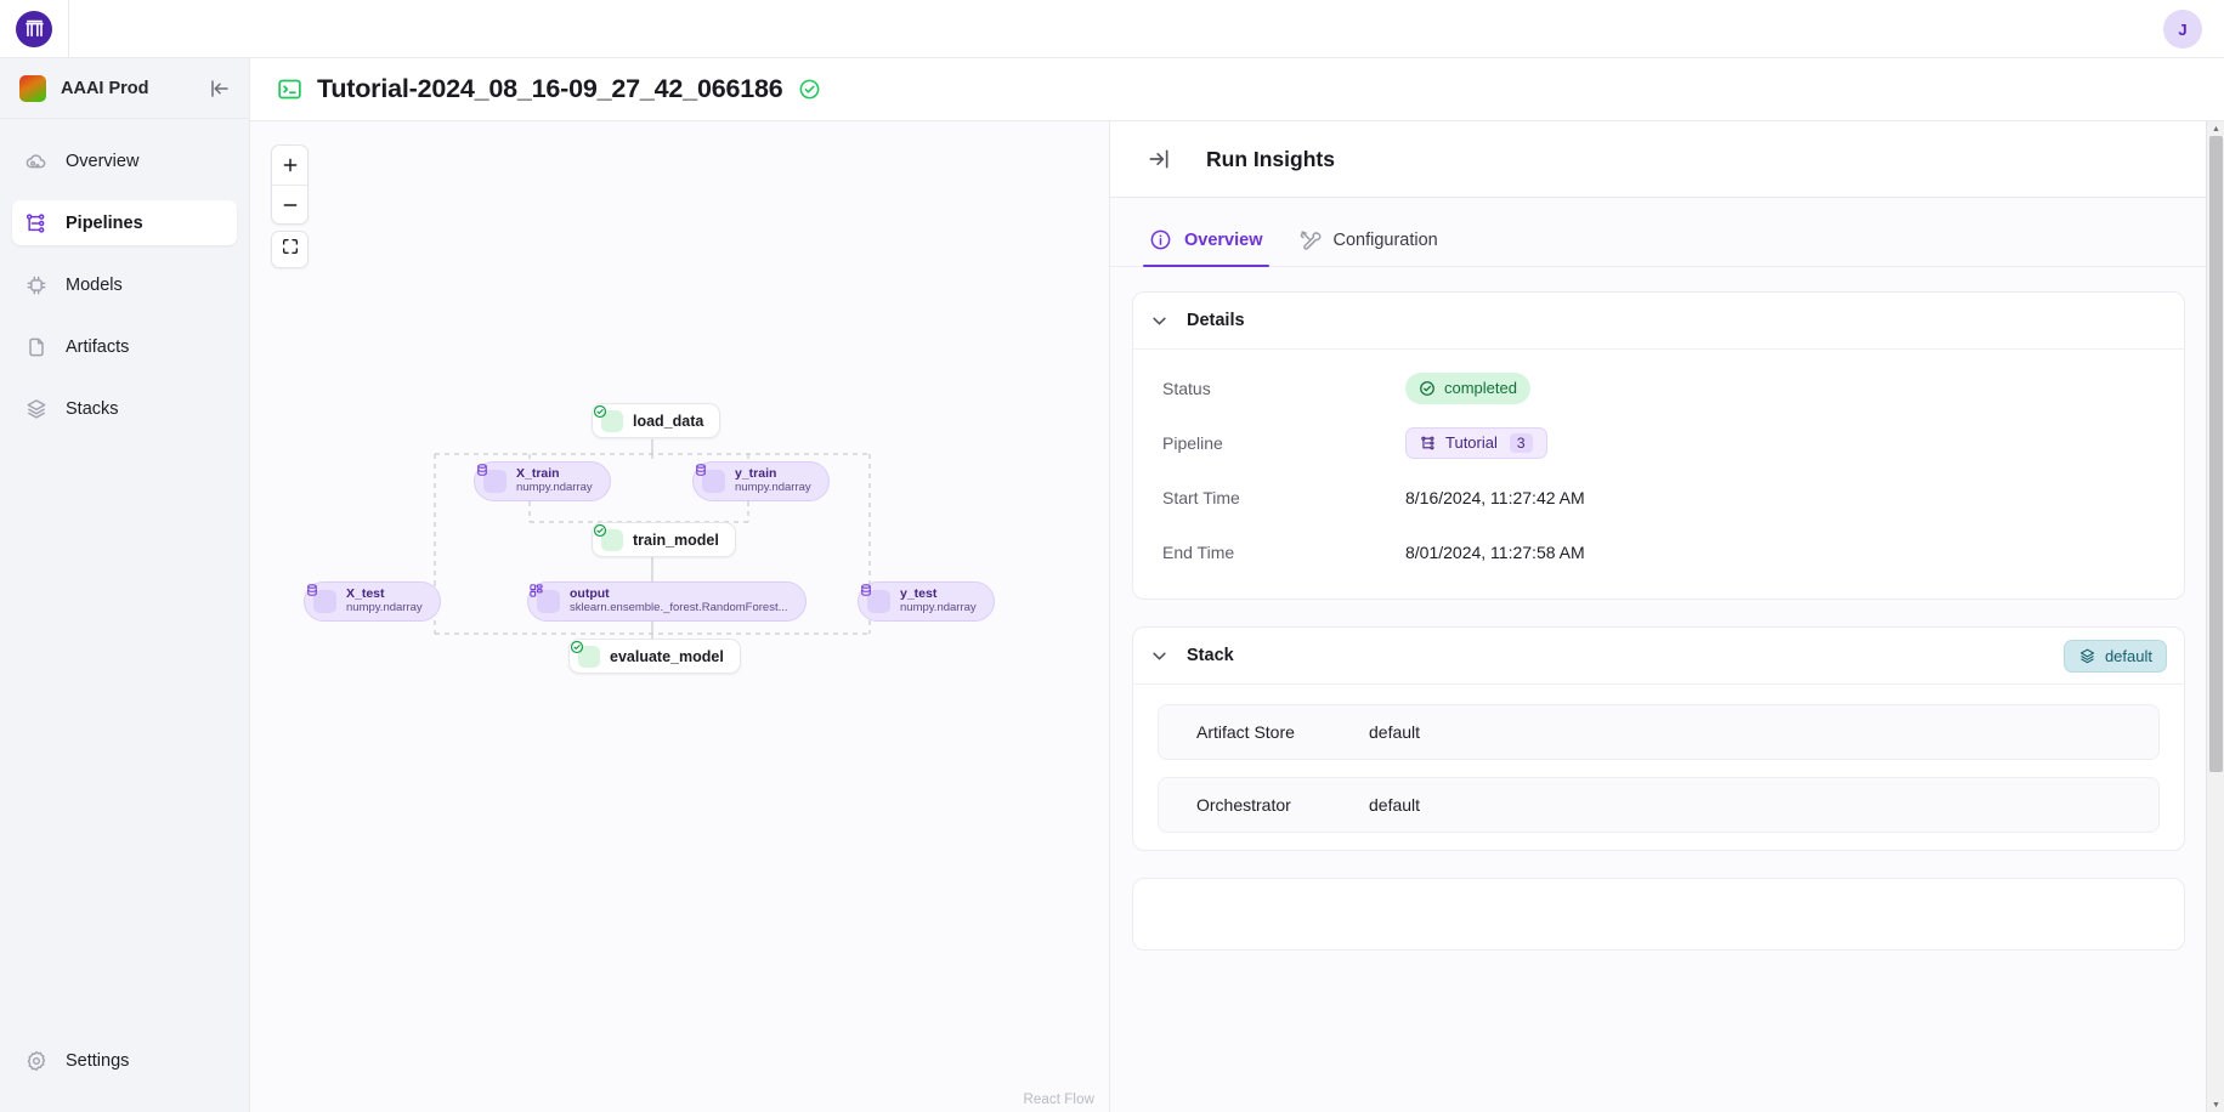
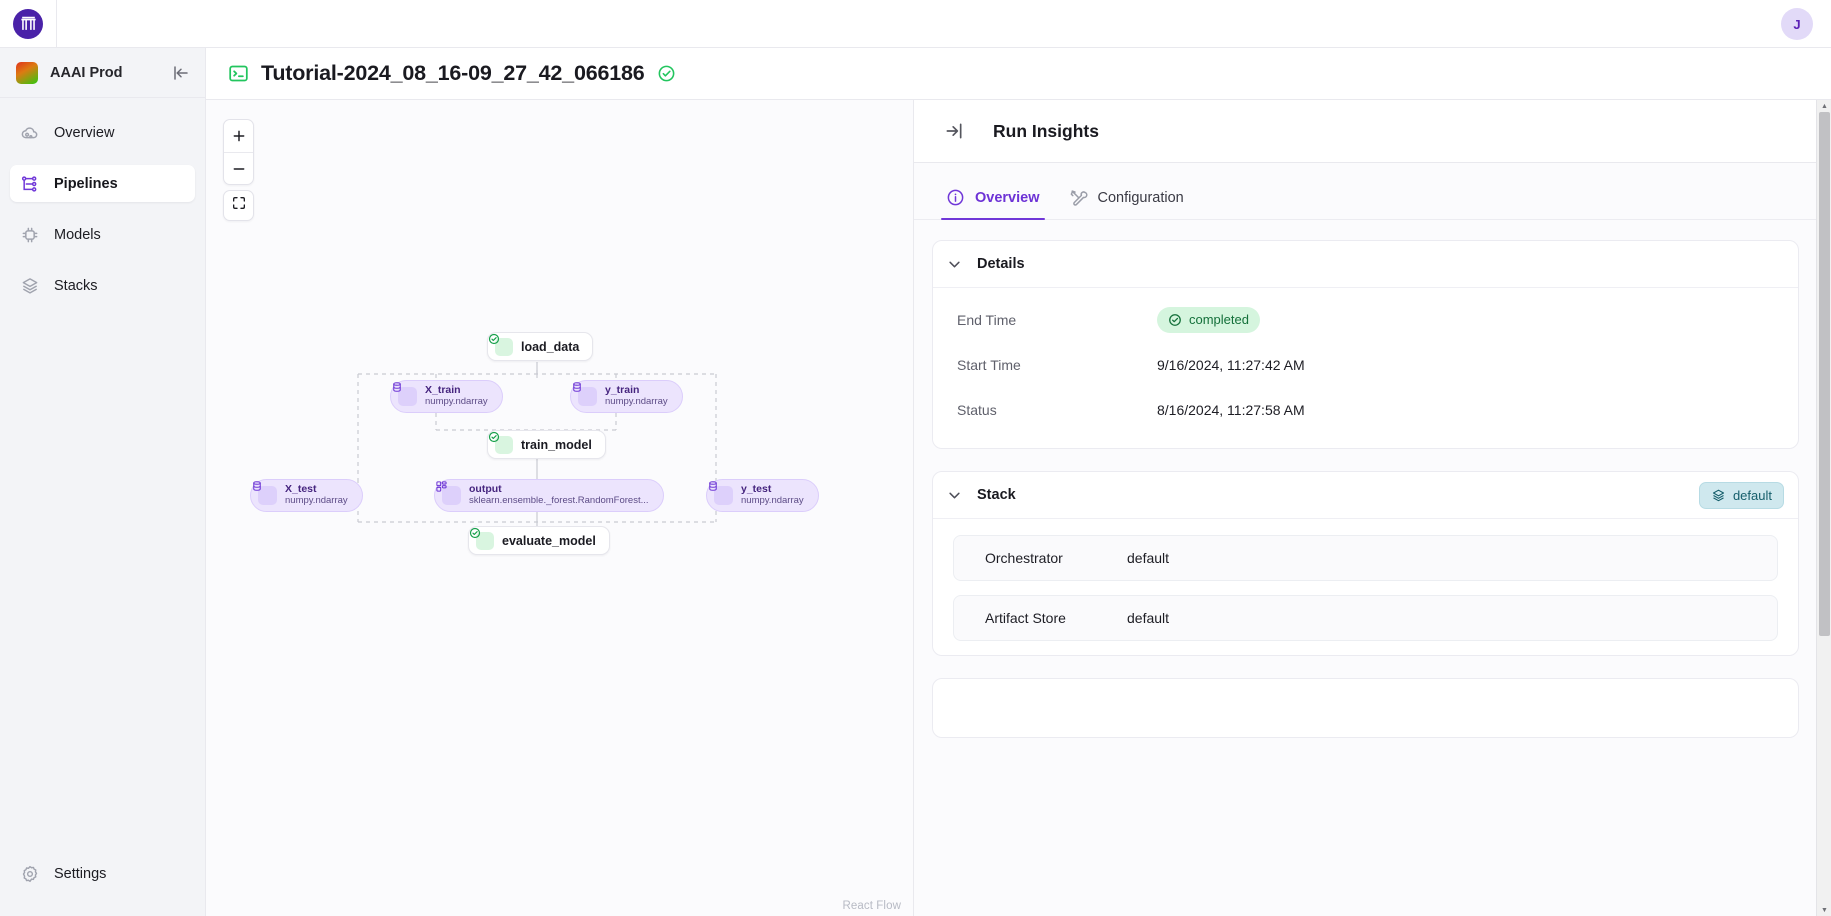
  J
  AAAI Prod
  Overview
  Pipelines
  Models
- Artifacts
  Stacks
  Settings
  Tutorial-2024_08_16-09_27_42_066186
  load_data
  train_model
  evaluate_model
  X_train
  numpy.ndarray
  y_train
  numpy.ndarray
  X_test
  numpy.ndarray
  output
  sklearn.ensemble._forest.RandomForest...
  y_test
  numpy.ndarray
  React Flow
  Run Insights
  Overview
  Configuration
  Details
- Status
+ End Time
  completed
- Pipeline
- Tutorial
- 3
  Start Time
- 8/16/2024, 11:27:42 AM
+ 9/16/2024, 11:27:42 AM
- End Time
+ Status
- 8/01/2024, 11:27:58 AM
+ 8/16/2024, 11:27:58 AM
  Stack
  default
- Artifact Store
+ Orchestrator
  default
- Orchestrator
+ Artifact Store
  default
